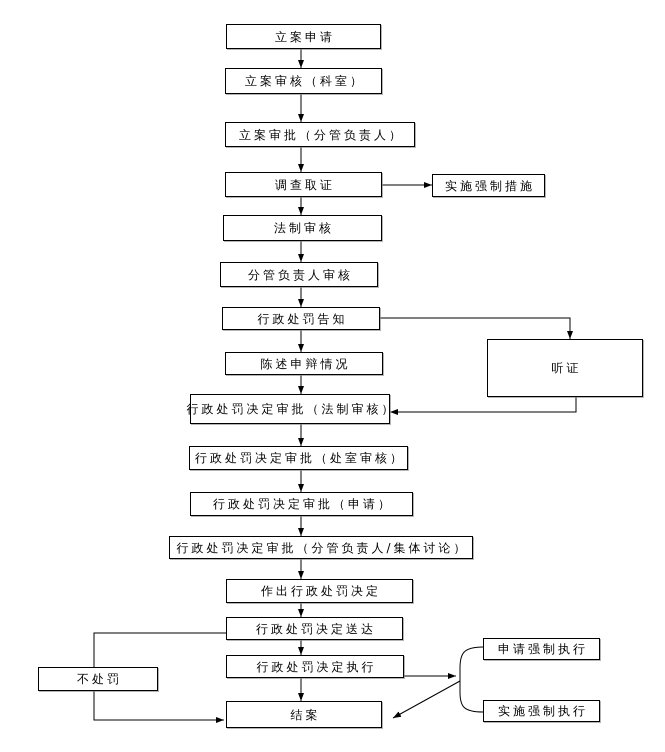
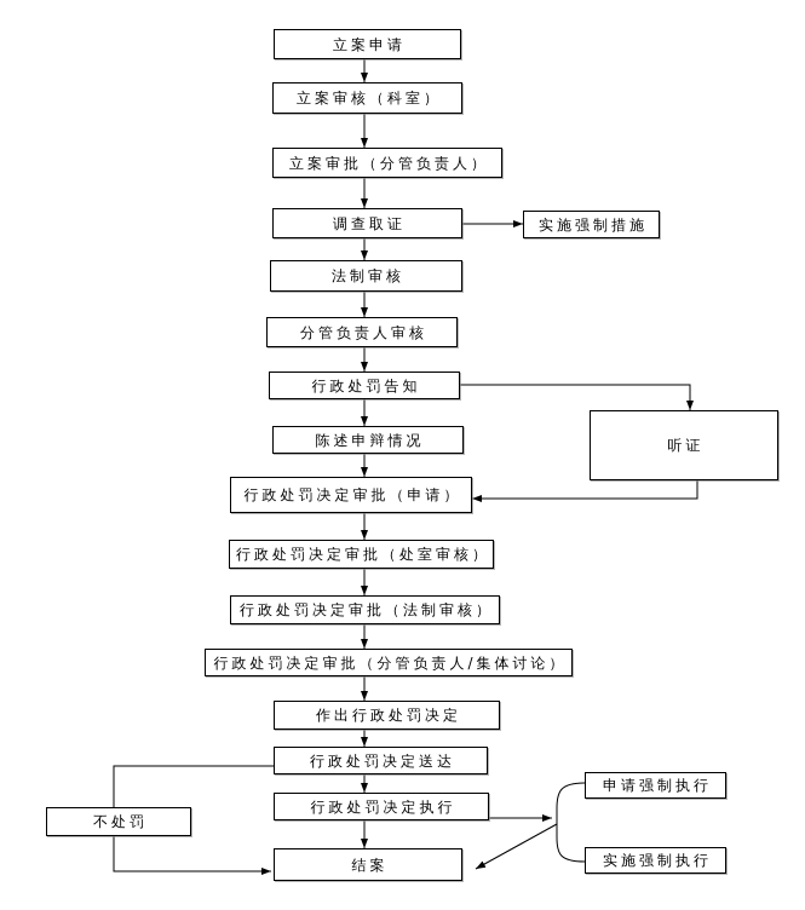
  立案申请
  立案审核（科室）
  立案审批（分管负责人）
  调查取证
  实施强制措施
  法制审核
  分管负责人审核
  行政处罚告知
  陈述申辩情况
  听证
- 行政处罚决定审批（法制审核）
+ 行政处罚决定审批（申请）
  行政处罚决定审批（处室审核）
- 行政处罚决定审批（申请）
+ 行政处罚决定审批（法制审核）
  行政处罚决定审批（分管负责人/集体讨论）
  作出行政处罚决定
  行政处罚决定送达
  行政处罚决定执行
  不处罚
  结案
  申请强制执行
  实施强制执行
